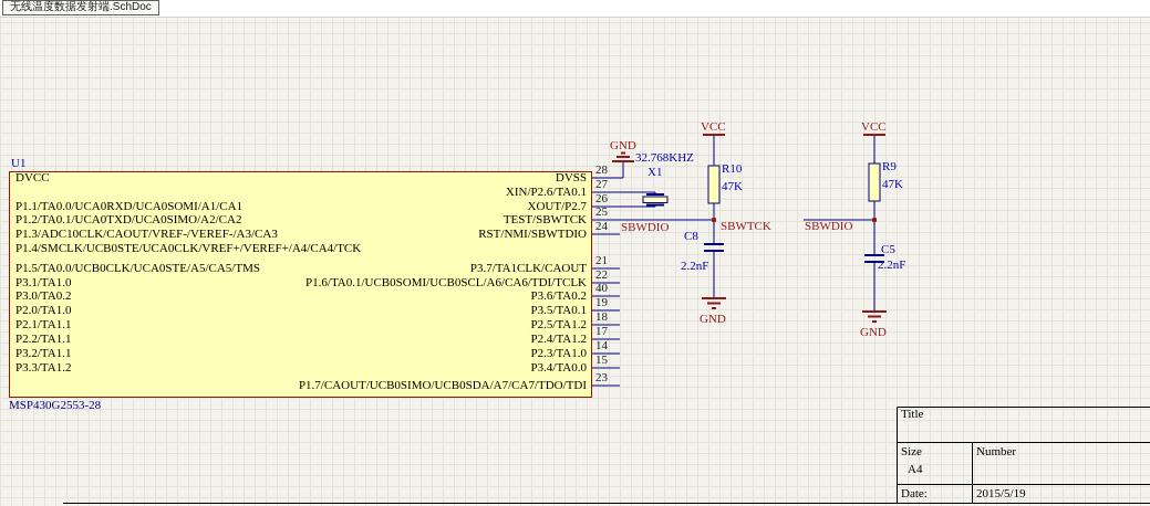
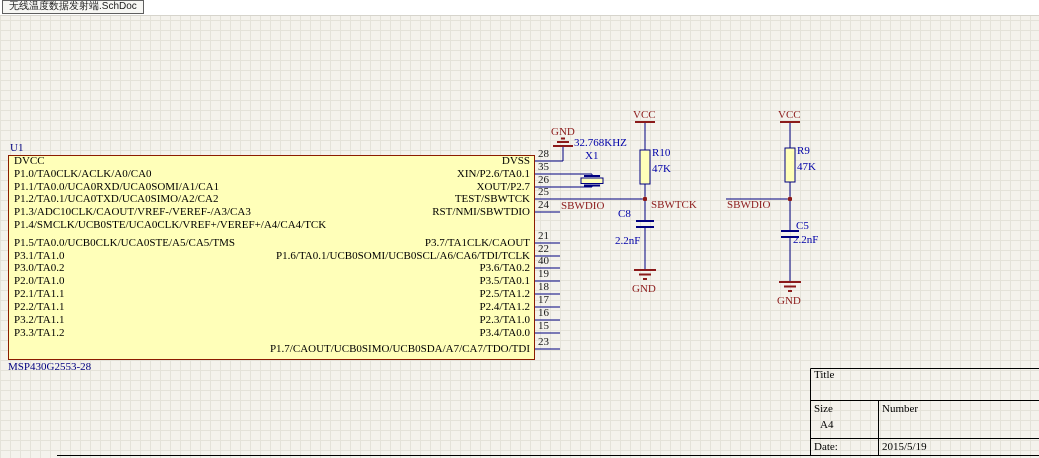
  无线温度数据发射端.SchDoc
  U1
  MSP430G2553-28
  DVCC
+ P1.0/TA0CLK/ACLK/A0/CA0
  P1.1/TA0.0/UCA0RXD/UCA0SOMI/A1/CA1
  P1.2/TA0.1/UCA0TXD/UCA0SIMO/A2/CA2
  P1.3/ADC10CLK/CAOUT/VREF-/VEREF-/A3/CA3
  P1.4/SMCLK/UCB0STE/UCA0CLK/VREF+/VEREF+/A4/CA4/TCK
  P1.5/TA0.0/UCB0CLK/UCA0STE/A5/CA5/TMS
  P3.1/TA1.0
  P3.0/TA0.2
  P2.0/TA1.0
  P2.1/TA1.1
  P2.2/TA1.1
  P3.2/TA1.1
  P3.3/TA1.2
  DVSS
  XIN/P2.6/TA0.1
  XOUT/P2.7
  TEST/SBWTCK
  RST/NMI/SBWTDIO
  P3.7/TA1CLK/CAOUT
  P1.6/TA0.1/UCB0SOMI/UCB0SCL/A6/CA6/TDI/TCLK
  P3.6/TA0.2
  P3.5/TA0.1
  P2.5/TA1.2
  P2.4/TA1.2
  P2.3/TA1.0
  P3.4/TA0.0
  P1.7/CAOUT/UCB0SIMO/UCB0SDA/A7/CA7/TDO/TDI
  28
- 27
+ 35
  26
  25
  24
  21
  22
  40
  19
  18
  17
- 14
+ 16
  15
  23
  GND
  VCC
  VCC
  GND
  GND
  SBWDIO
  SBWTCK
  SBWDIO
  32.768KHZ
  X1
  R10
  47K
  R9
  47K
  C8
  2.2nF
  C5
  2.2nF
  Title
  Size
  Number
  A4
  Date:
  2015/5/19
